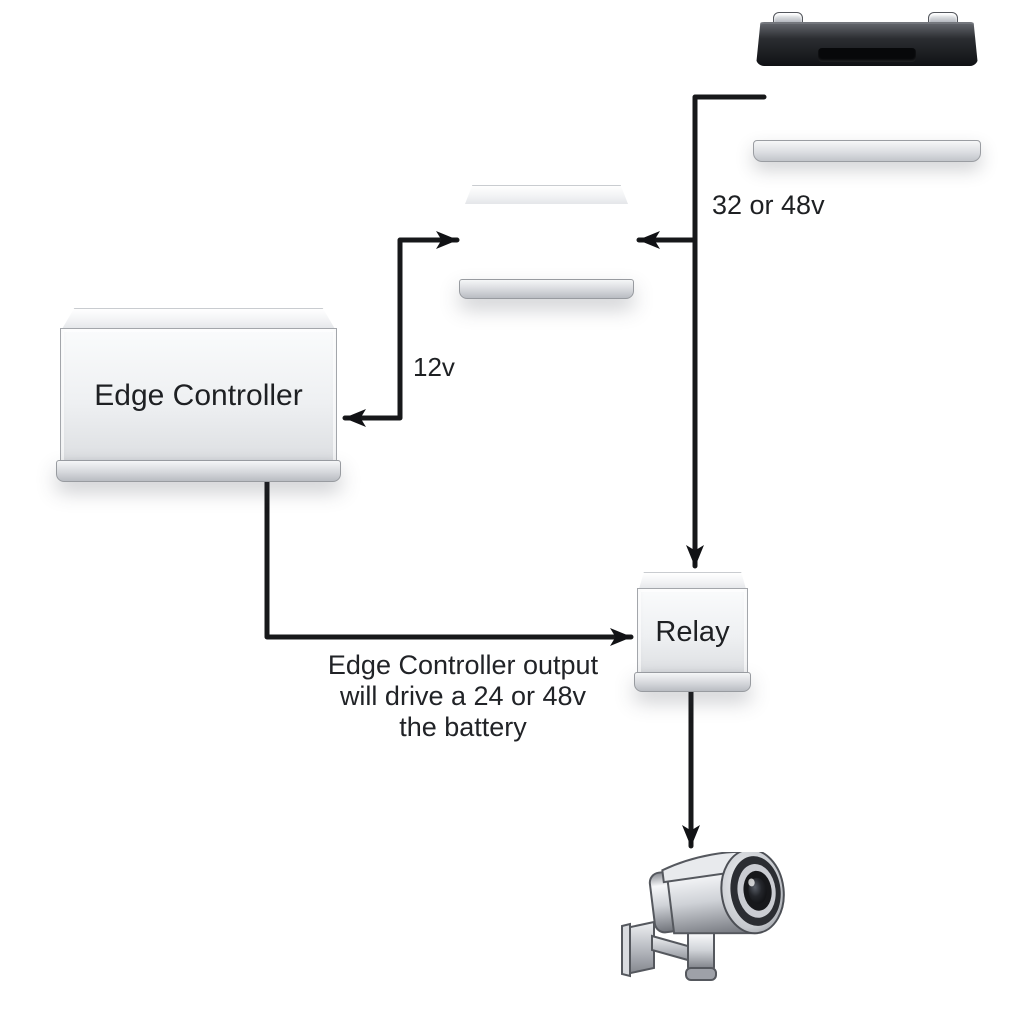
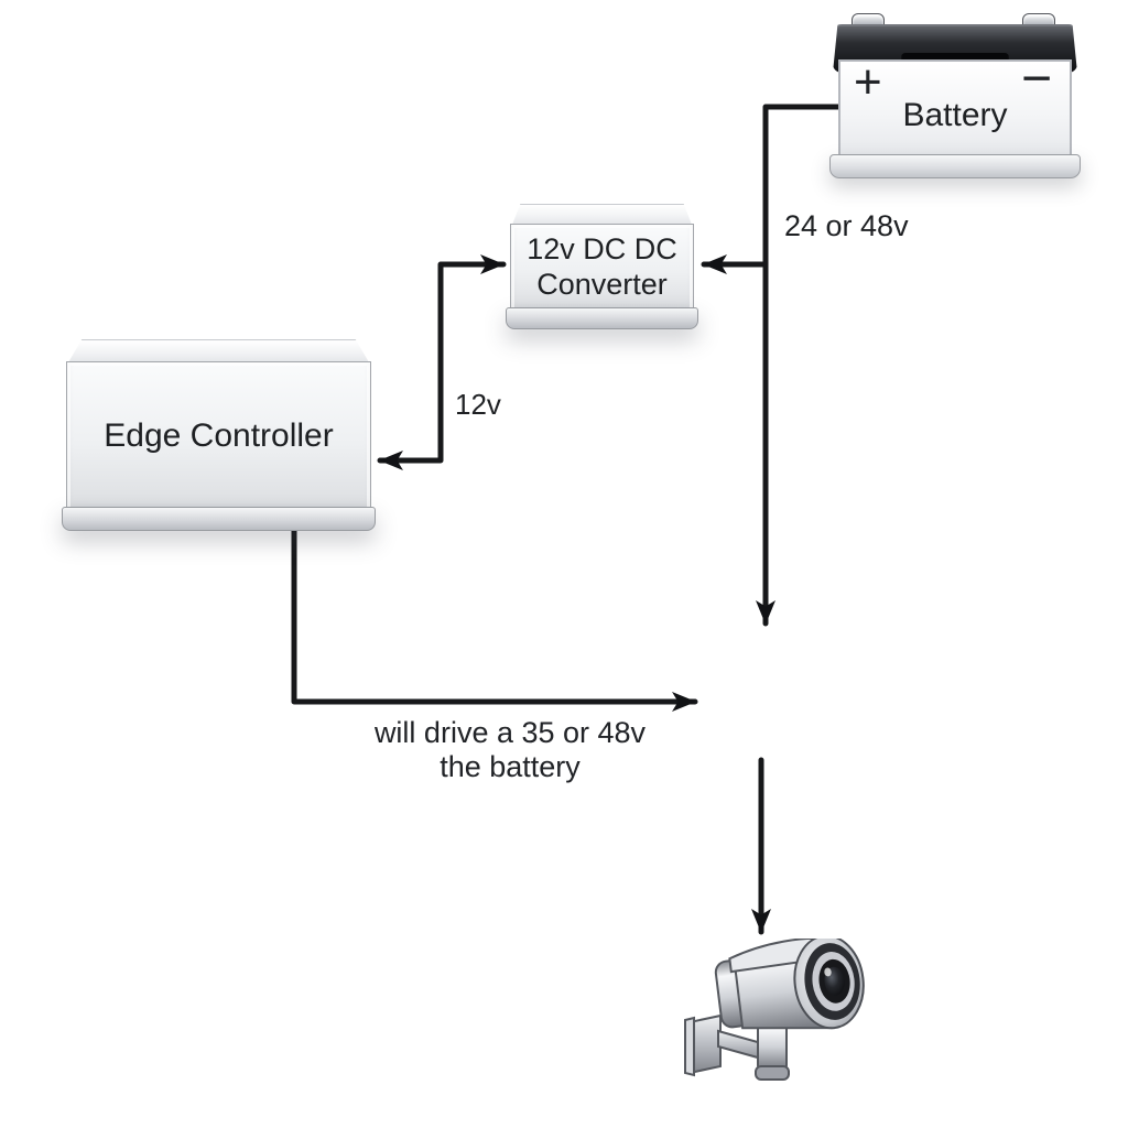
+ +
+ −
+ Battery
+ 12v DC DC
+ Converter
  Edge Controller
- Relay
- 32 or 48v
+ 24 or 48v
  12v
- Edge Controller output
- will drive a 24 or 48v
+ will drive a 35 or 48v
  the battery
